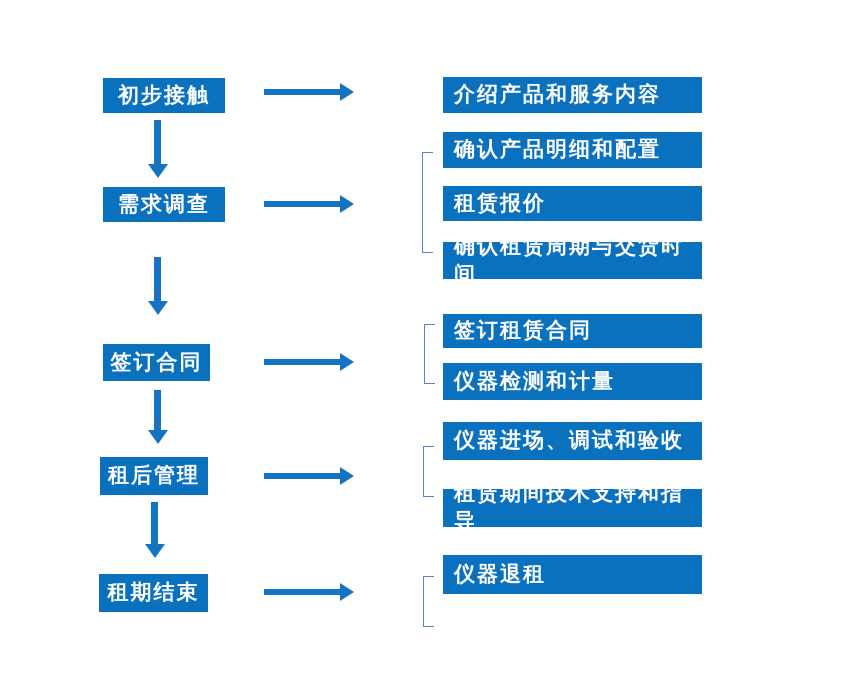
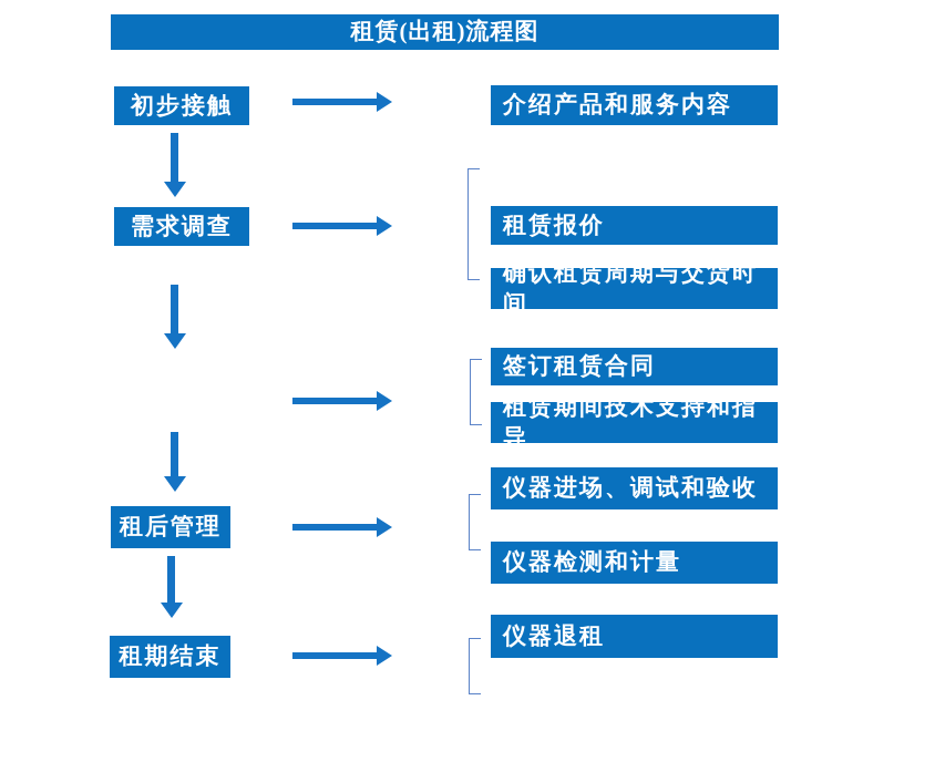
+ 租赁(出租)流程图
  初步接触
  需求调查
- 签订合同
  租后管理
  租期结束
  介绍产品和服务内容
- 确认产品明细和配置
  租赁报价
  确认租赁周期与交货时间
  签订租赁合同
- 仪器检测和计量
+ 租赁期间技术支持和指导
  仪器进场、调试和验收
- 租赁期间技术支持和指导
+ 仪器检测和计量
  仪器退租
